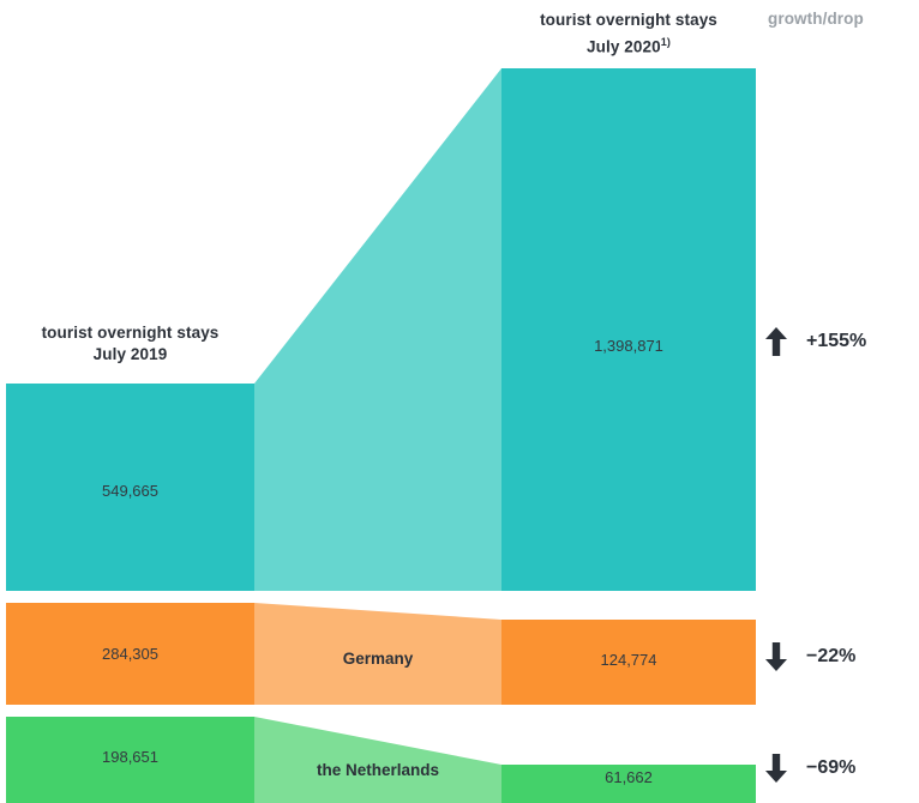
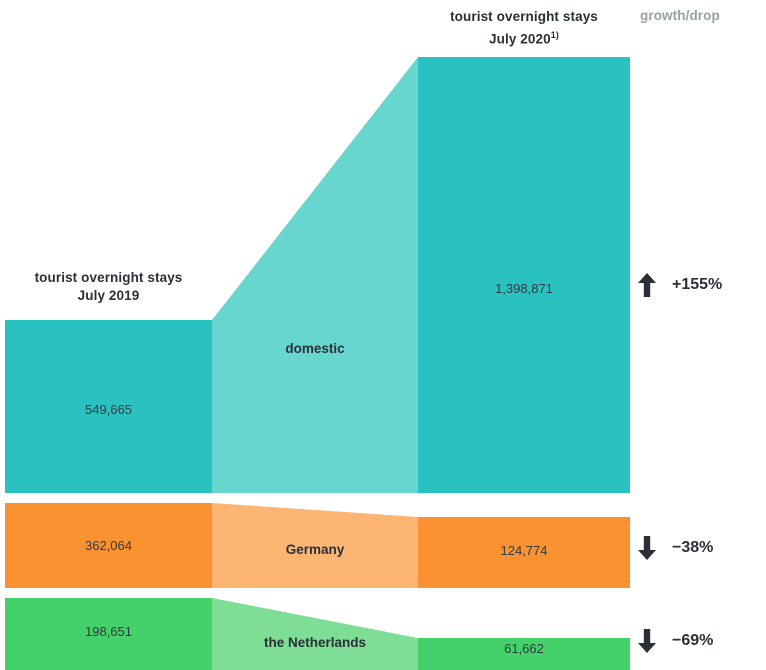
  tourist overnight stays
  July 20201)
  tourist overnight stays
  July 2019
  growth/drop
  549,665
- 284,305
+ 362,064
  198,651
  1,398,871
  124,774
  61,662
+ domestic
  Germany
  the Netherlands
  +155%
- −22%
+ −38%
  −69%
